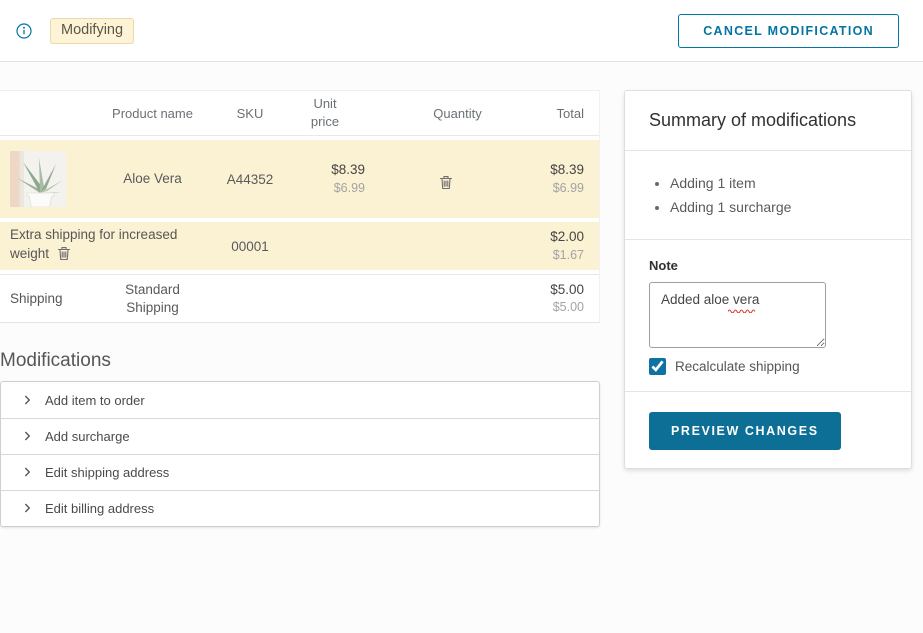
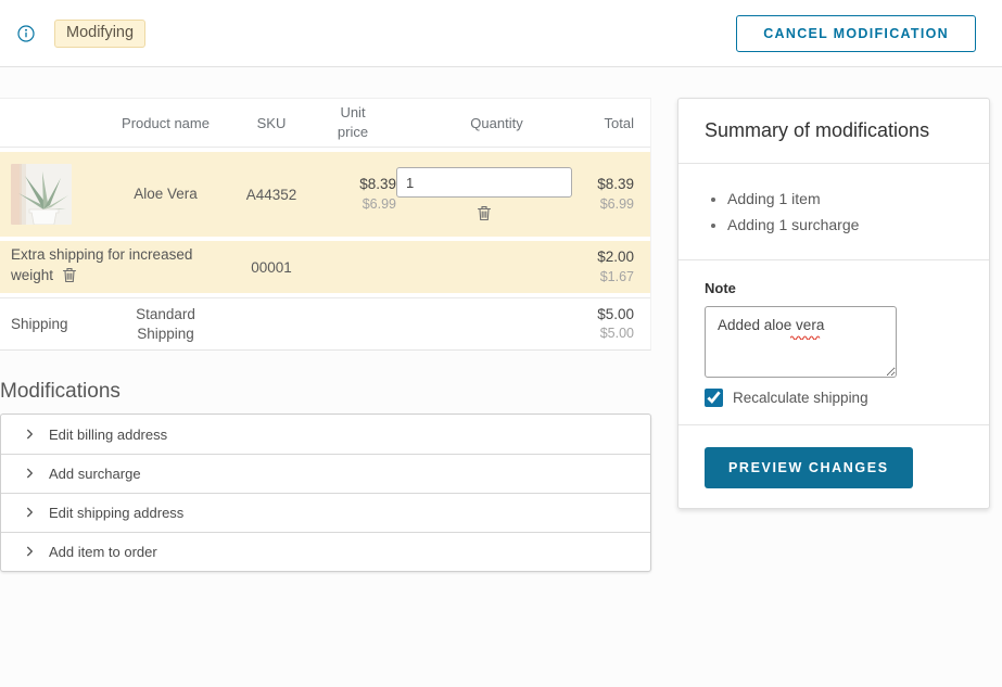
  Modifying
  CANCEL MODIFICATION
  Product name
  SKU
  Unit price
  Quantity
  Total
  Aloe Vera
  A44352
  $8.39
  $6.99
+ 1
  $8.39
  $6.99
  Extra shipping for increased weight
  00001
  $2.00
  $1.67
  Shipping
  Standard Shipping
  $5.00
  $5.00
  Modifications
- Add item to order
+ Edit billing address
  Add surcharge
  Edit shipping address
- Edit billing address
+ Add item to order
  Summary of modifications
  Adding 1 item
  Adding 1 surcharge
  Note
  Added aloe vera
  Recalculate shipping
  PREVIEW CHANGES
